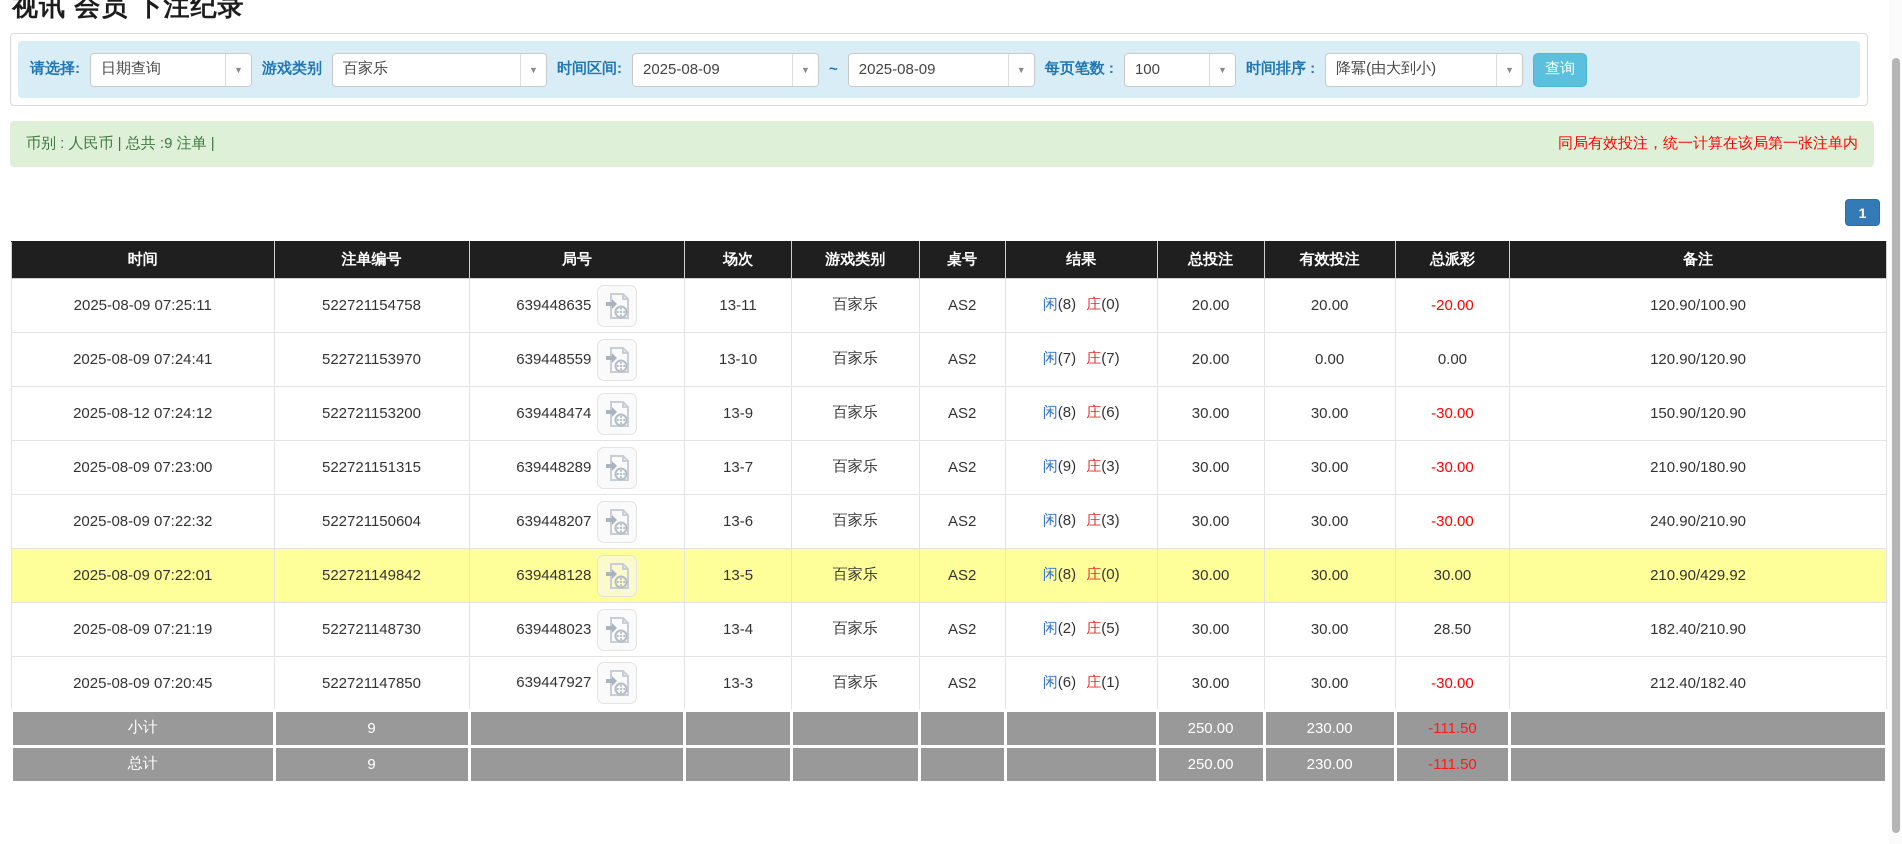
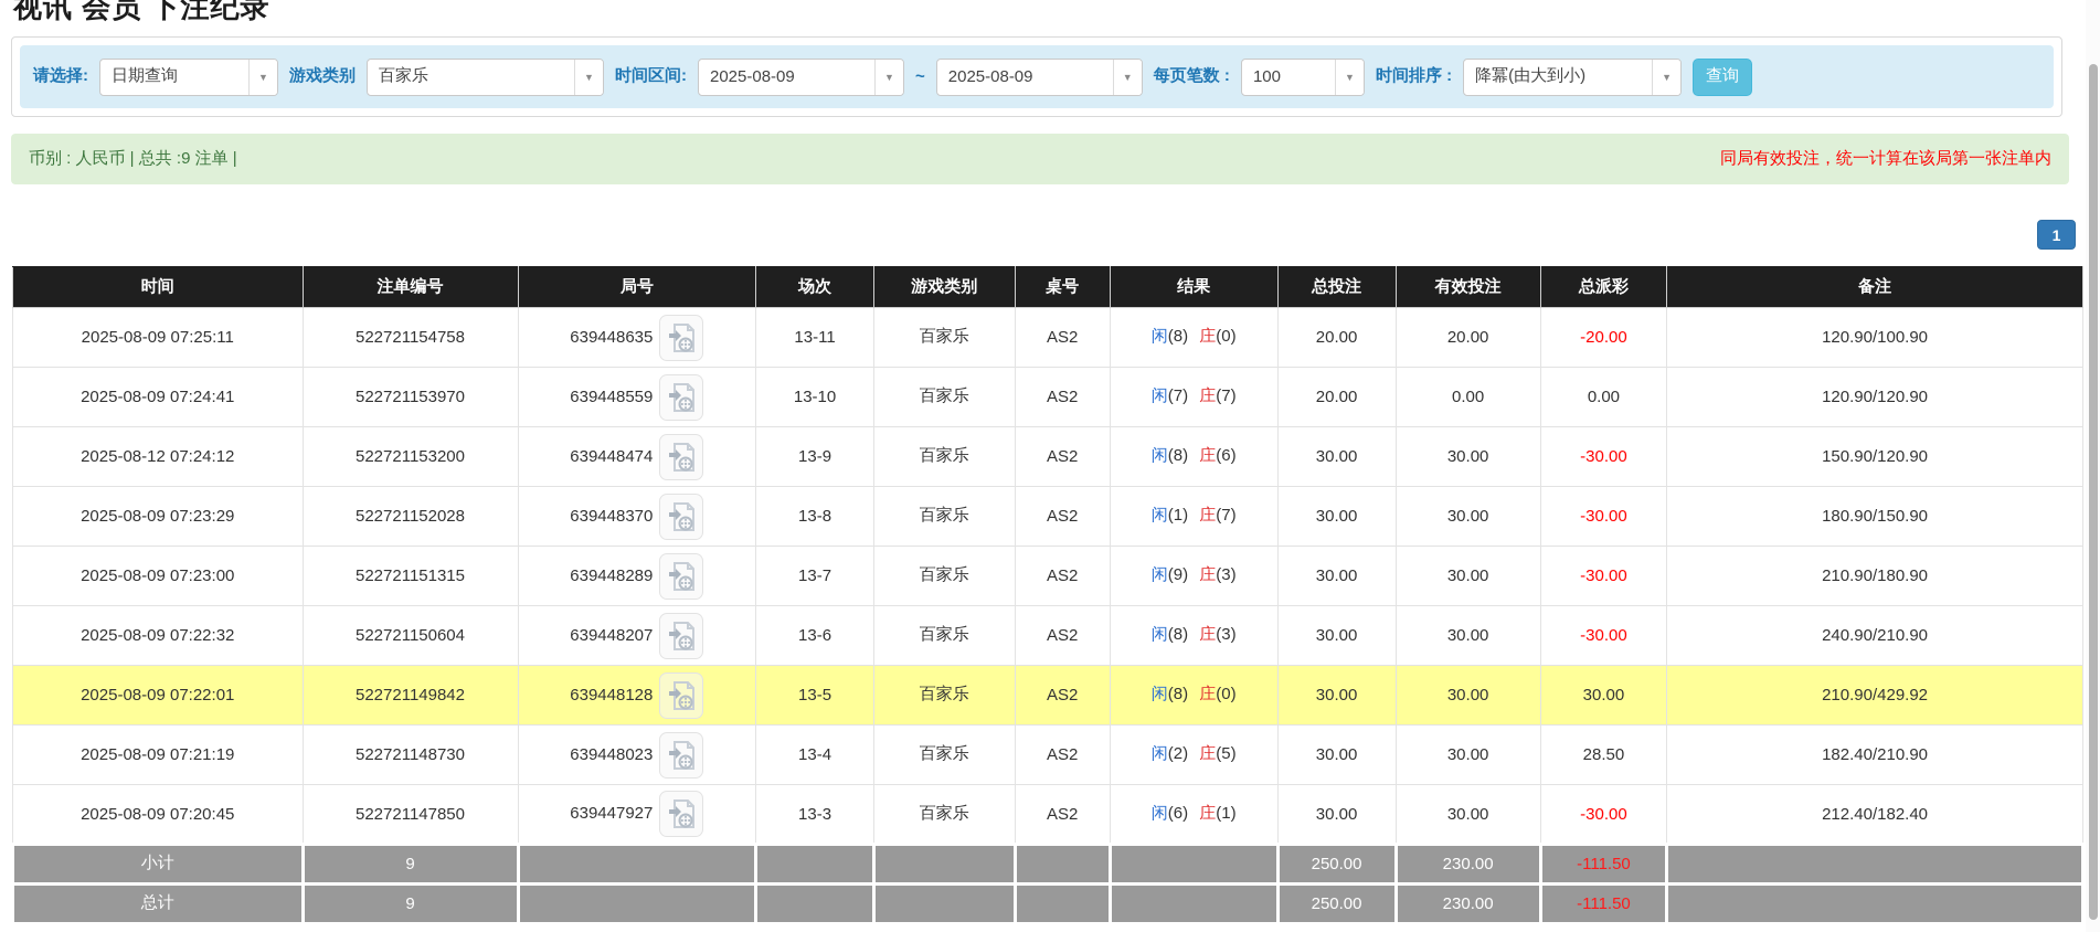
  视讯 会员 下注纪录
  请选择:
  日期查询
  ▼
  游戏类别
  百家乐
  ▼
  时间区间:
  2025-08-09
  ▼
  ~
  2025-08-09
  ▼
  每页笔数 :
  100
  ▼
  时间排序 :
  降冪(由大到小)
  ▼
  查询
  币别 : 人民币 | 总共 :9 注单 |
  同局有效投注，统一计算在该局第一张注单内
  1
  时间	注单编号	局号	场次	游戏类别	桌号	结果	总投注	有效投注	总派彩	备注
  2025-08-09 07:25:11	522721154758	639448635	13-11	百家乐	AS2	闲(8) 庄(0)	20.00	20.00	-20.00	120.90/100.90
  2025-08-09 07:24:41	522721153970	639448559	13-10	百家乐	AS2	闲(7) 庄(7)	20.00	0.00	0.00	120.90/120.90
  2025-08-12 07:24:12	522721153200	639448474	13-9	百家乐	AS2	闲(8) 庄(6)	30.00	30.00	-30.00	150.90/120.90
+ 2025-08-09 07:23:29	522721152028	639448370	13-8	百家乐	AS2	闲(1) 庄(7)	30.00	30.00	-30.00	180.90/150.90
  2025-08-09 07:23:00	522721151315	639448289	13-7	百家乐	AS2	闲(9) 庄(3)	30.00	30.00	-30.00	210.90/180.90
  2025-08-09 07:22:32	522721150604	639448207	13-6	百家乐	AS2	闲(8) 庄(3)	30.00	30.00	-30.00	240.90/210.90
  2025-08-09 07:22:01	522721149842	639448128	13-5	百家乐	AS2	闲(8) 庄(0)	30.00	30.00	30.00	210.90/429.92
  2025-08-09 07:21:19	522721148730	639448023	13-4	百家乐	AS2	闲(2) 庄(5)	30.00	30.00	28.50	182.40/210.90
  2025-08-09 07:20:45	522721147850	639447927	13-3	百家乐	AS2	闲(6) 庄(1)	30.00	30.00	-30.00	212.40/182.40
  小计	9						250.00	230.00	-111.50
  总计	9						250.00	230.00	-111.50
